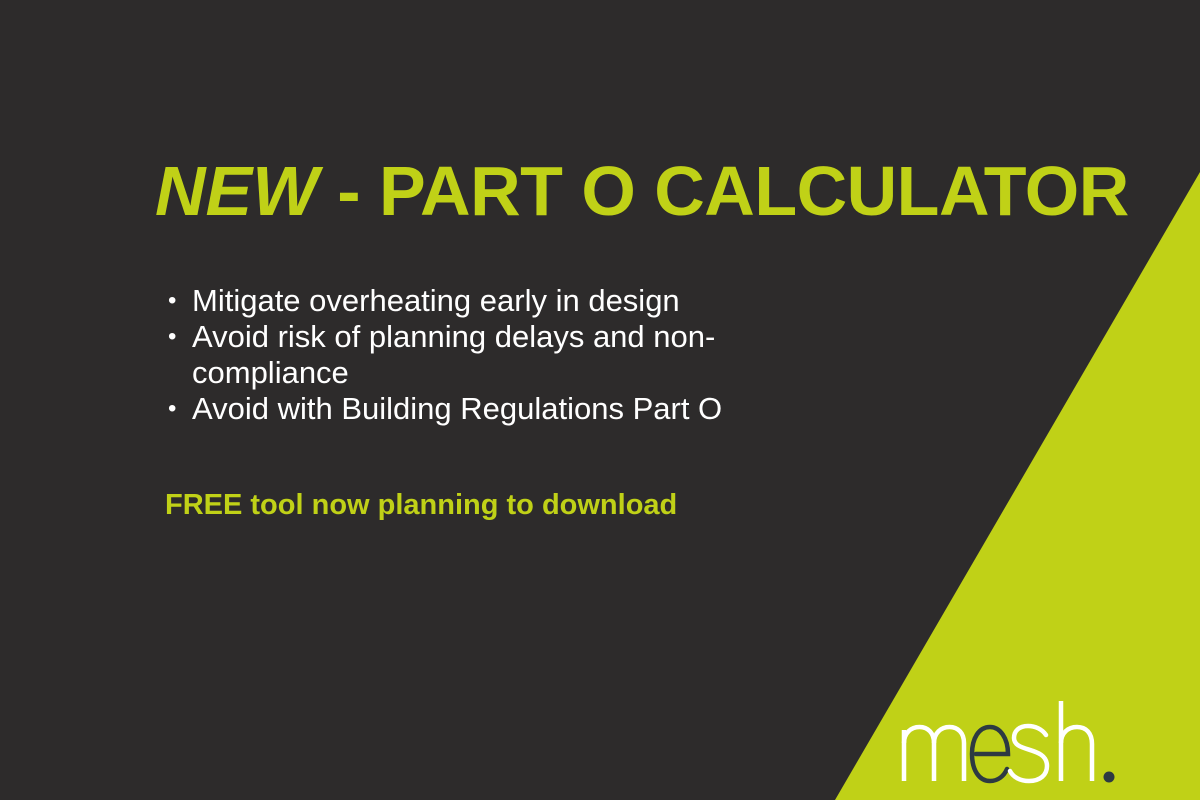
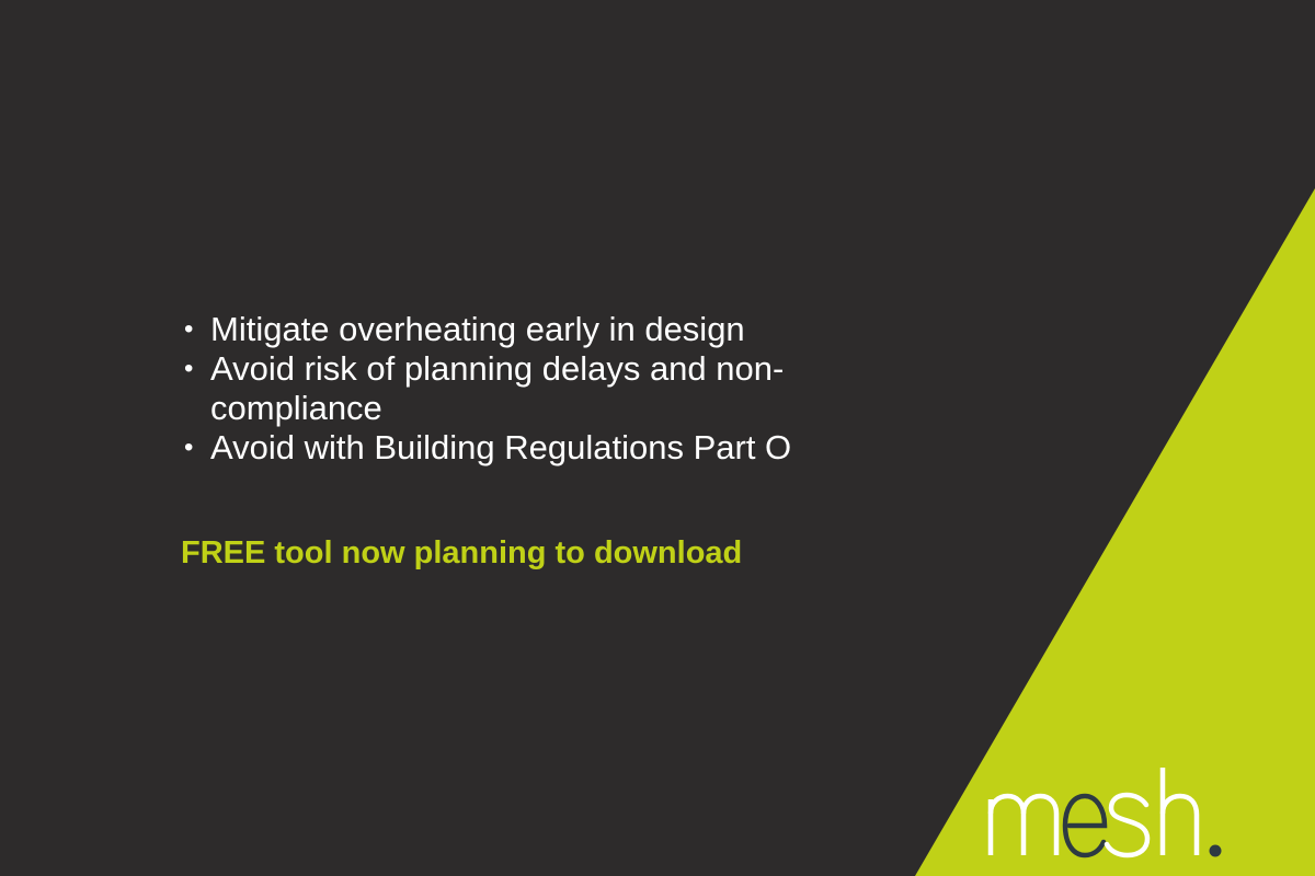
- NEW - PART O CALCULATOR
  Mitigate overheating early in design
  Avoid risk of planning delays and non-compliance
  Avoid with Building Regulations Part O
  FREE tool now planning to download
